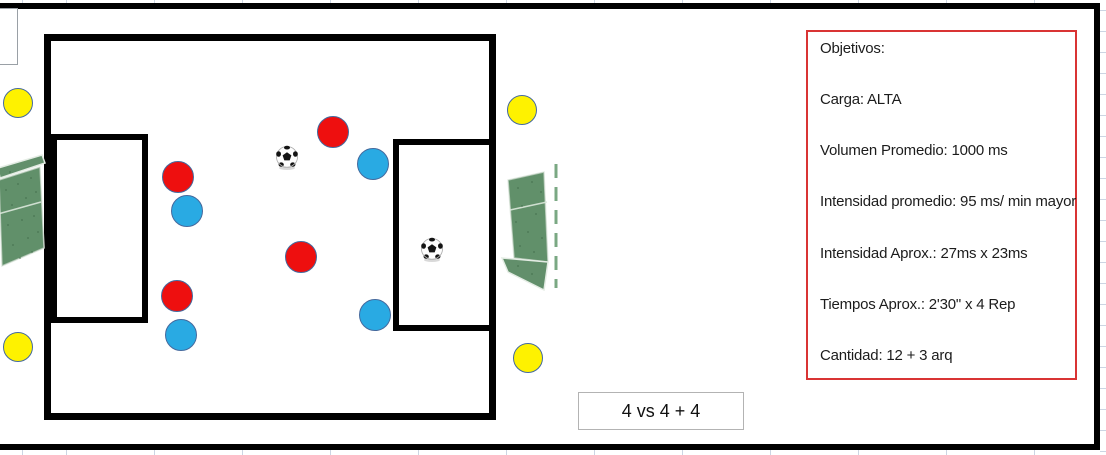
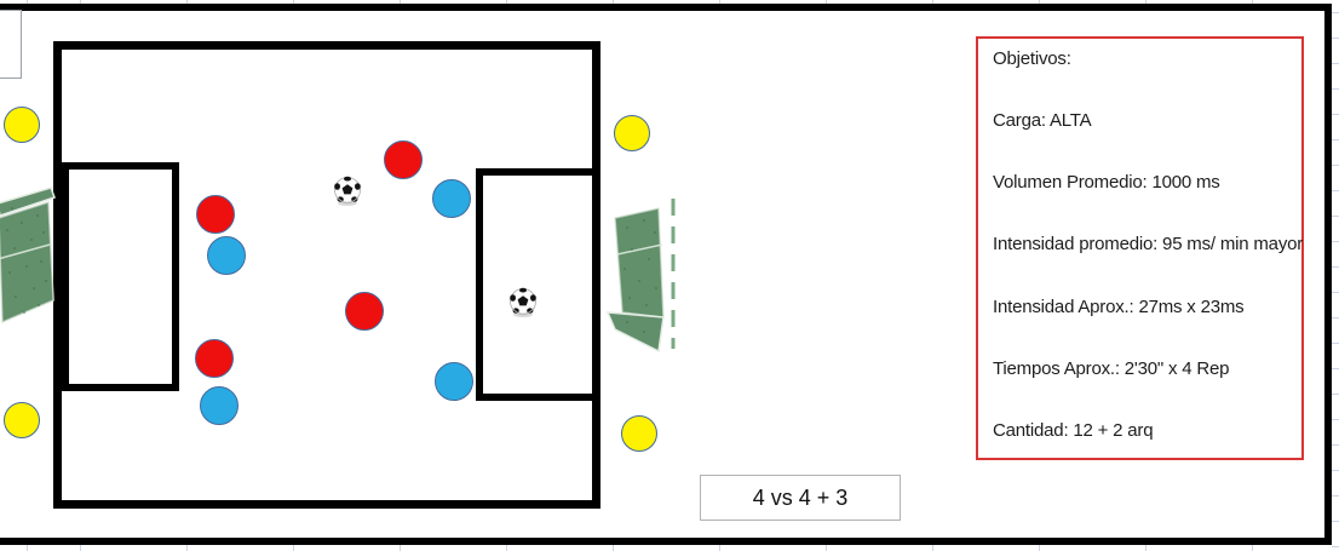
- 4 vs 4 + 4
+ 4 vs 4 + 3
  Objetivos:
  Carga: ALTA
  Volumen Promedio: 1000 ms
  Intensidad promedio: 95 ms/ min mayor
  Intensidad Aprox.: 27ms x 23ms
  Tiempos Aprox.: 2'30" x 4 Rep
- Cantidad: 12 + 3 arq
+ Cantidad: 12 + 2 arq
